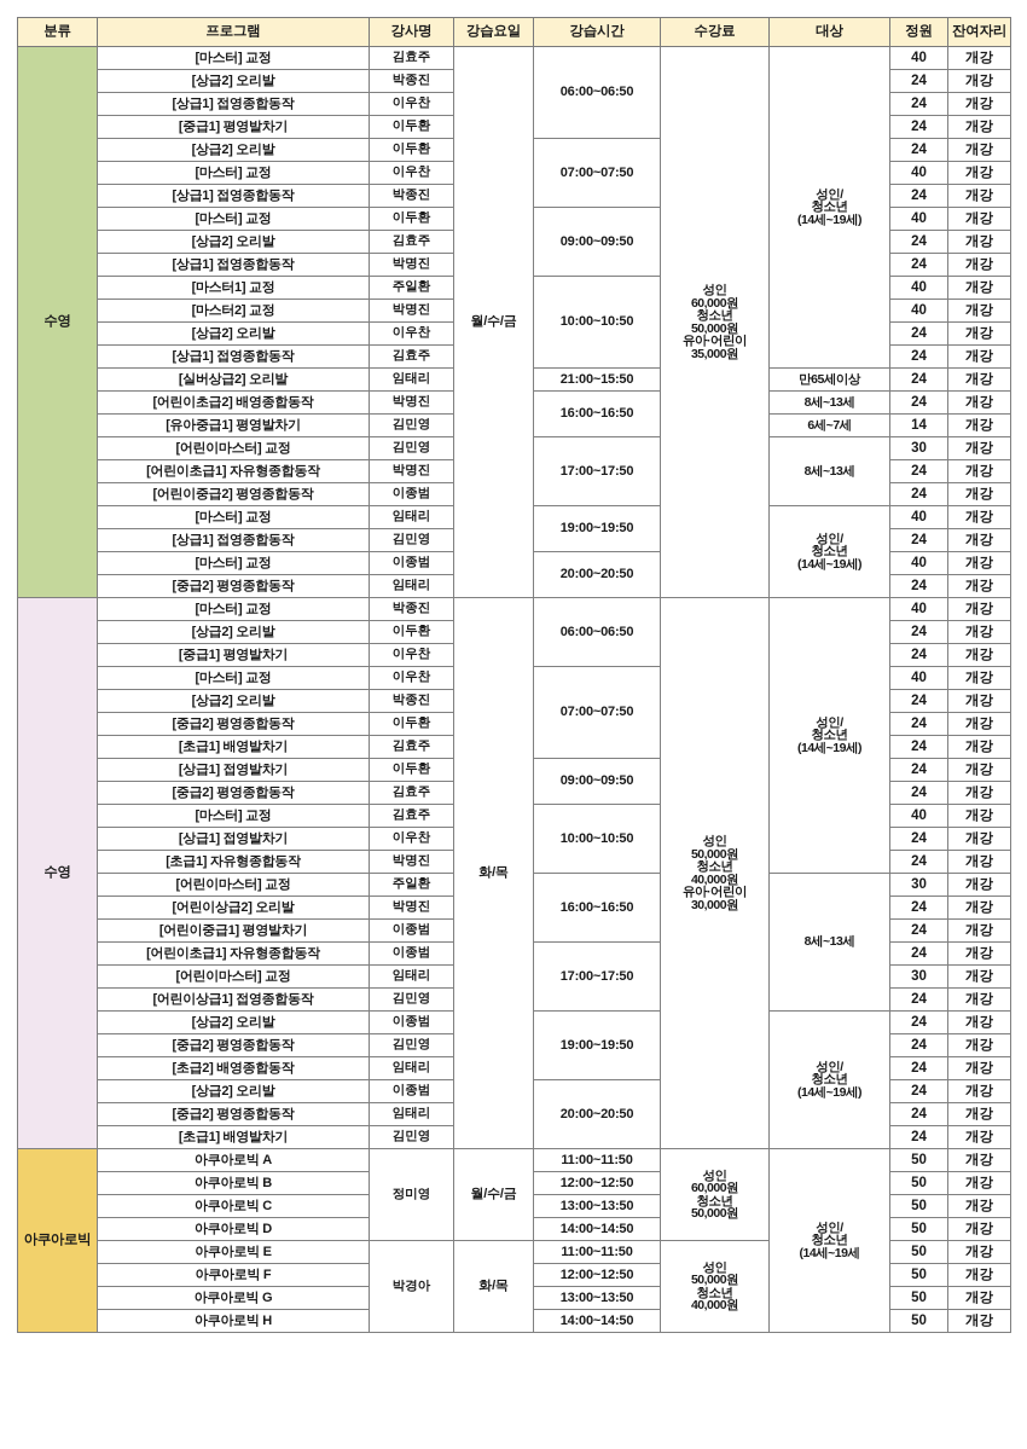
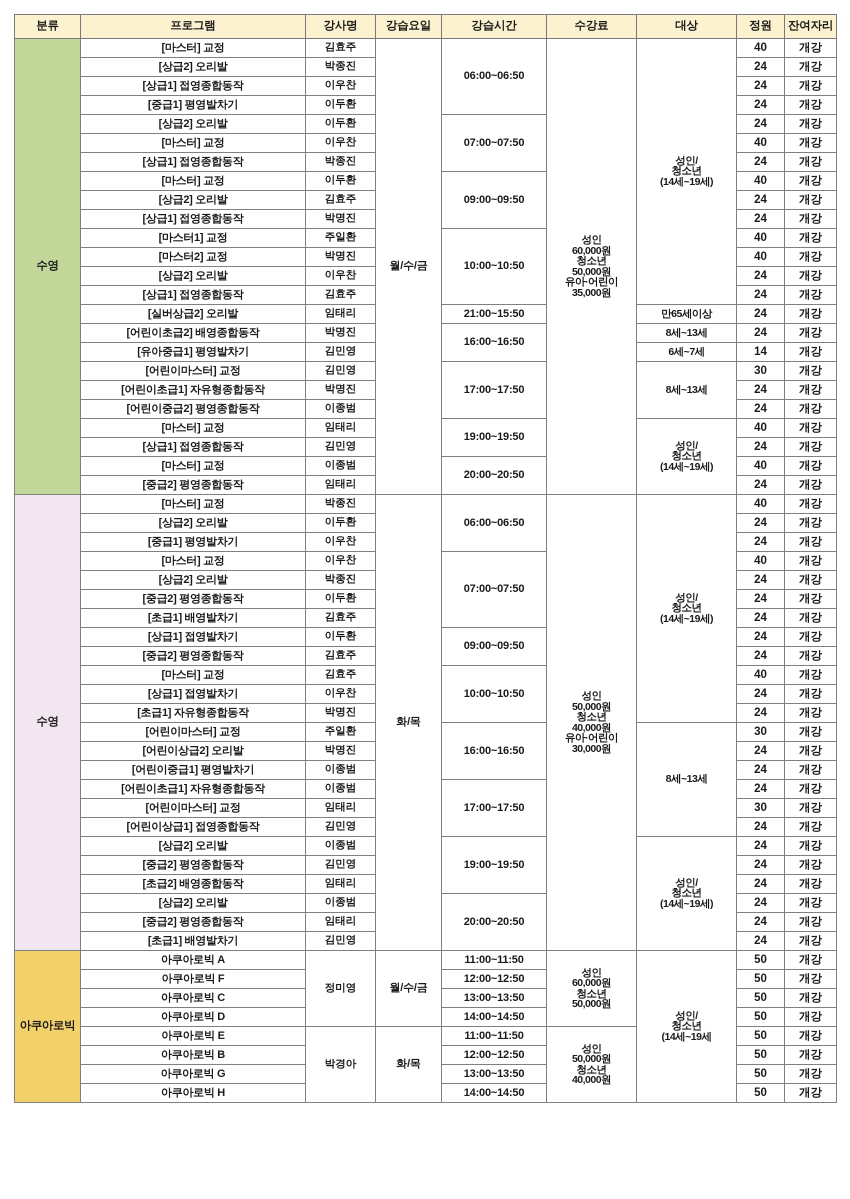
  분류	프로그램	강사명	강습요일	강습시간	수강료	대상	정원	잔여자리
  수영	[마스터] 교정	김효주	월/수/금	06:00~06:50	성인60,000원청소년50,000원유아·어린이35,000원	성인/청소년(14세~19세)	40	개강
  [상급2] 오리발	박종진	24	개강
  [상급1] 접영종합동작	이우찬	24	개강
  [중급1] 평영발차기	이두환	24	개강
  [상급2] 오리발	이두환	07:00~07:50	24	개강
  [마스터] 교정	이우찬	40	개강
  [상급1] 접영종합동작	박종진	24	개강
  [마스터] 교정	이두환	09:00~09:50	40	개강
  [상급2] 오리발	김효주	24	개강
  [상급1] 접영종합동작	박명진	24	개강
  [마스터1] 교정	주일환	10:00~10:50	40	개강
  [마스터2] 교정	박명진	40	개강
  [상급2] 오리발	이우찬	24	개강
  [상급1] 접영종합동작	김효주	24	개강
  [실버상급2] 오리발	임태리	21:00~15:50	만65세이상	24	개강
  [어린이초급2] 배영종합동작	박명진	16:00~16:50	8세~13세	24	개강
  [유아중급1] 평영발차기	김민영	6세~7세	14	개강
  [어린이마스터] 교정	김민영	17:00~17:50	8세~13세	30	개강
  [어린이초급1] 자유형종합동작	박명진	24	개강
  [어린이중급2] 평영종합동작	이종범	24	개강
  [마스터] 교정	임태리	19:00~19:50	성인/청소년(14세~19세)	40	개강
  [상급1] 접영종합동작	김민영	24	개강
  [마스터] 교정	이종범	20:00~20:50	40	개강
  [중급2] 평영종합동작	임태리	24	개강
  수영	[마스터] 교정	박종진	화/목	06:00~06:50	성인50,000원청소년40,000원유아·어린이30,000원	성인/청소년(14세~19세)	40	개강
  [상급2] 오리발	이두환	24	개강
  [중급1] 평영발차기	이우찬	24	개강
  [마스터] 교정	이우찬	07:00~07:50	40	개강
  [상급2] 오리발	박종진	24	개강
  [중급2] 평영종합동작	이두환	24	개강
  [초급1] 배영발차기	김효주	24	개강
  [상급1] 접영발차기	이두환	09:00~09:50	24	개강
  [중급2] 평영종합동작	김효주	24	개강
  [마스터] 교정	김효주	10:00~10:50	40	개강
  [상급1] 접영발차기	이우찬	24	개강
  [초급1] 자유형종합동작	박명진	24	개강
  [어린이마스터] 교정	주일환	16:00~16:50	8세~13세	30	개강
  [어린이상급2] 오리발	박명진	24	개강
  [어린이중급1] 평영발차기	이종범	24	개강
  [어린이초급1] 자유형종합동작	이종범	17:00~17:50	24	개강
  [어린이마스터] 교정	임태리	30	개강
  [어린이상급1] 접영종합동작	김민영	24	개강
  [상급2] 오리발	이종범	19:00~19:50	성인/청소년(14세~19세)	24	개강
  [중급2] 평영종합동작	김민영	24	개강
  [초급2] 배영종합동작	임태리	24	개강
  [상급2] 오리발	이종범	20:00~20:50	24	개강
  [중급2] 평영종합동작	임태리	24	개강
  [초급1] 배영발차기	김민영	24	개강
  아쿠아로빅	아쿠아로빅 A	정미영	월/수/금	11:00~11:50	성인60,000원청소년50,000원	성인/청소년(14세~19세	50	개강
- 아쿠아로빅 B	12:00~12:50	50	개강
+ 아쿠아로빅 F	12:00~12:50	50	개강
  아쿠아로빅 C	13:00~13:50	50	개강
  아쿠아로빅 D	14:00~14:50	50	개강
  아쿠아로빅 E	박경아	화/목	11:00~11:50	성인50,000원청소년40,000원	50	개강
- 아쿠아로빅 F	12:00~12:50	50	개강
+ 아쿠아로빅 B	12:00~12:50	50	개강
  아쿠아로빅 G	13:00~13:50	50	개강
  아쿠아로빅 H	14:00~14:50	50	개강
